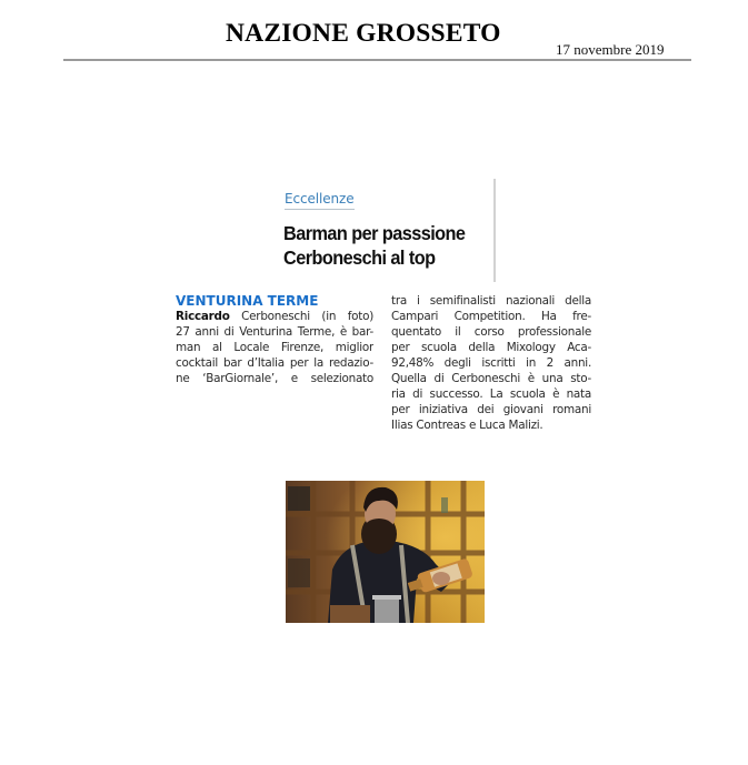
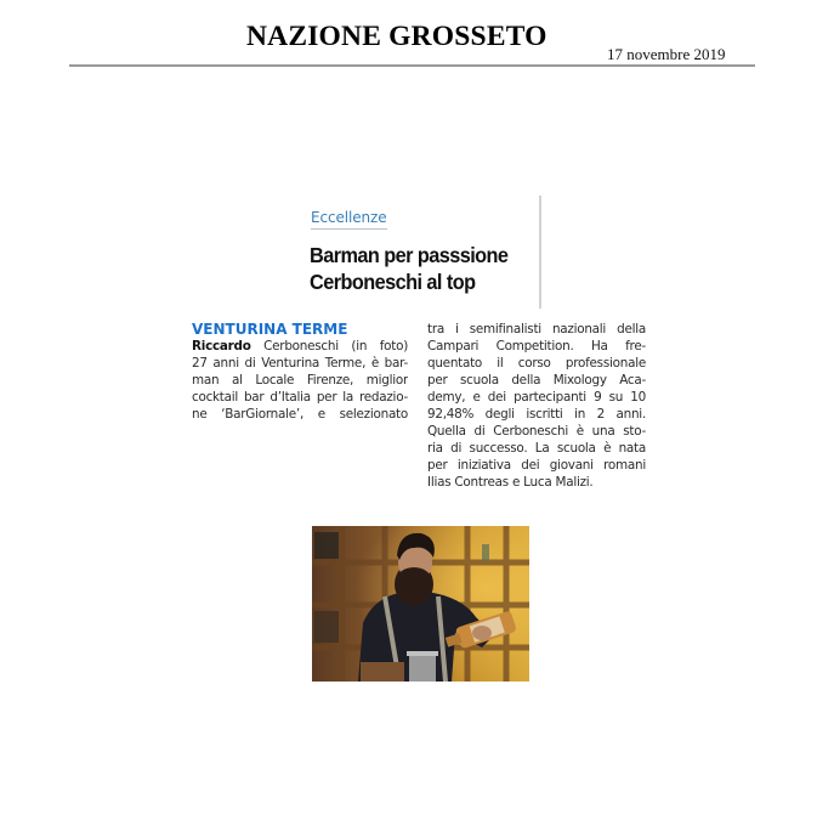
  NAZIONE GROSSETO
  17 novembre 2019
  Eccellenze
  Barman per passsione
  Cerboneschi al top
  VENTURINA TERME
  Riccardo Cerboneschi (in foto)
  27 anni di Venturina Terme, è bar-
  man al Locale Firenze, miglior
  cocktail bar d’Italia per la redazio-
  ne ‘BarGiornale’, e selezionato
  tra i semifinalisti nazionali della
  Campari Competition. Ha fre-
  quentato il corso professionale
  per scuola della Mixology Aca-
+ demy, e dei partecipanti 9 su 10
  92,48% degli iscritti in 2 anni.
  Quella di Cerboneschi è una sto-
  ria di successo. La scuola è nata
  per iniziativa dei giovani romani
  Ilias Contreas e Luca Malizi.
